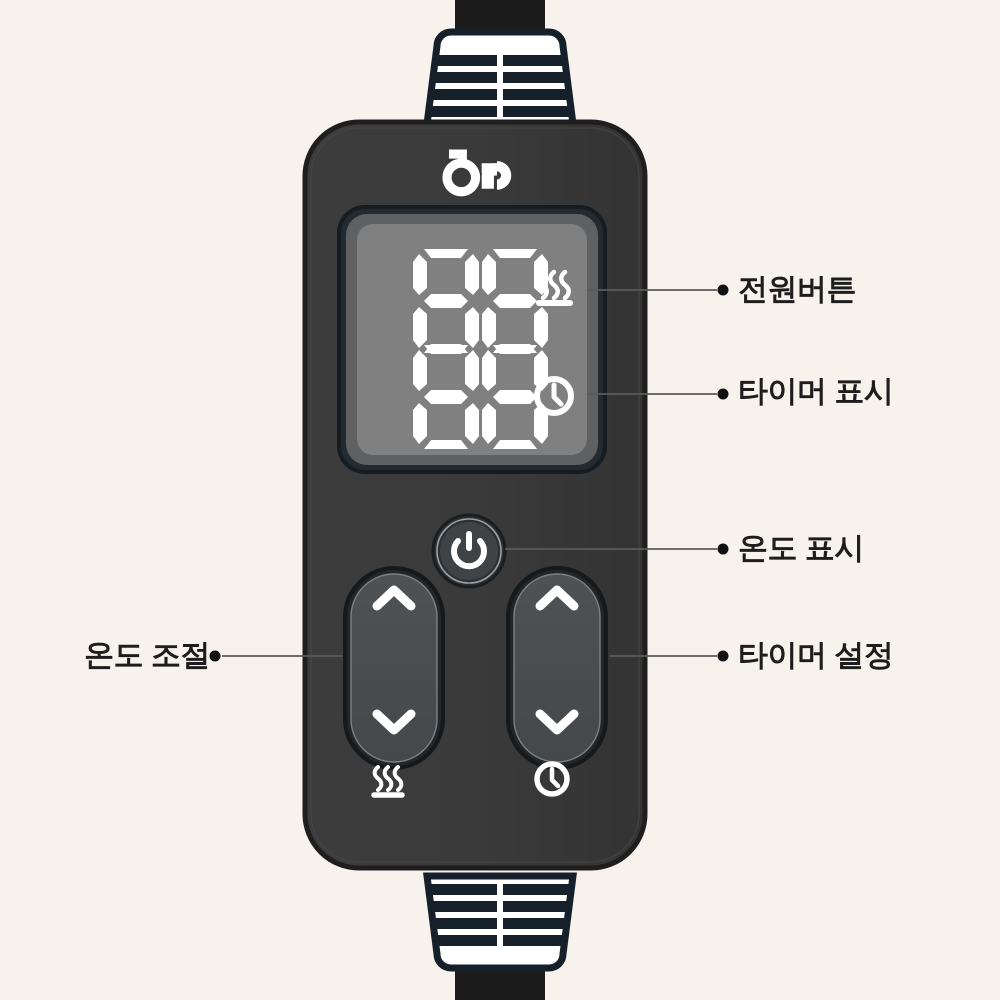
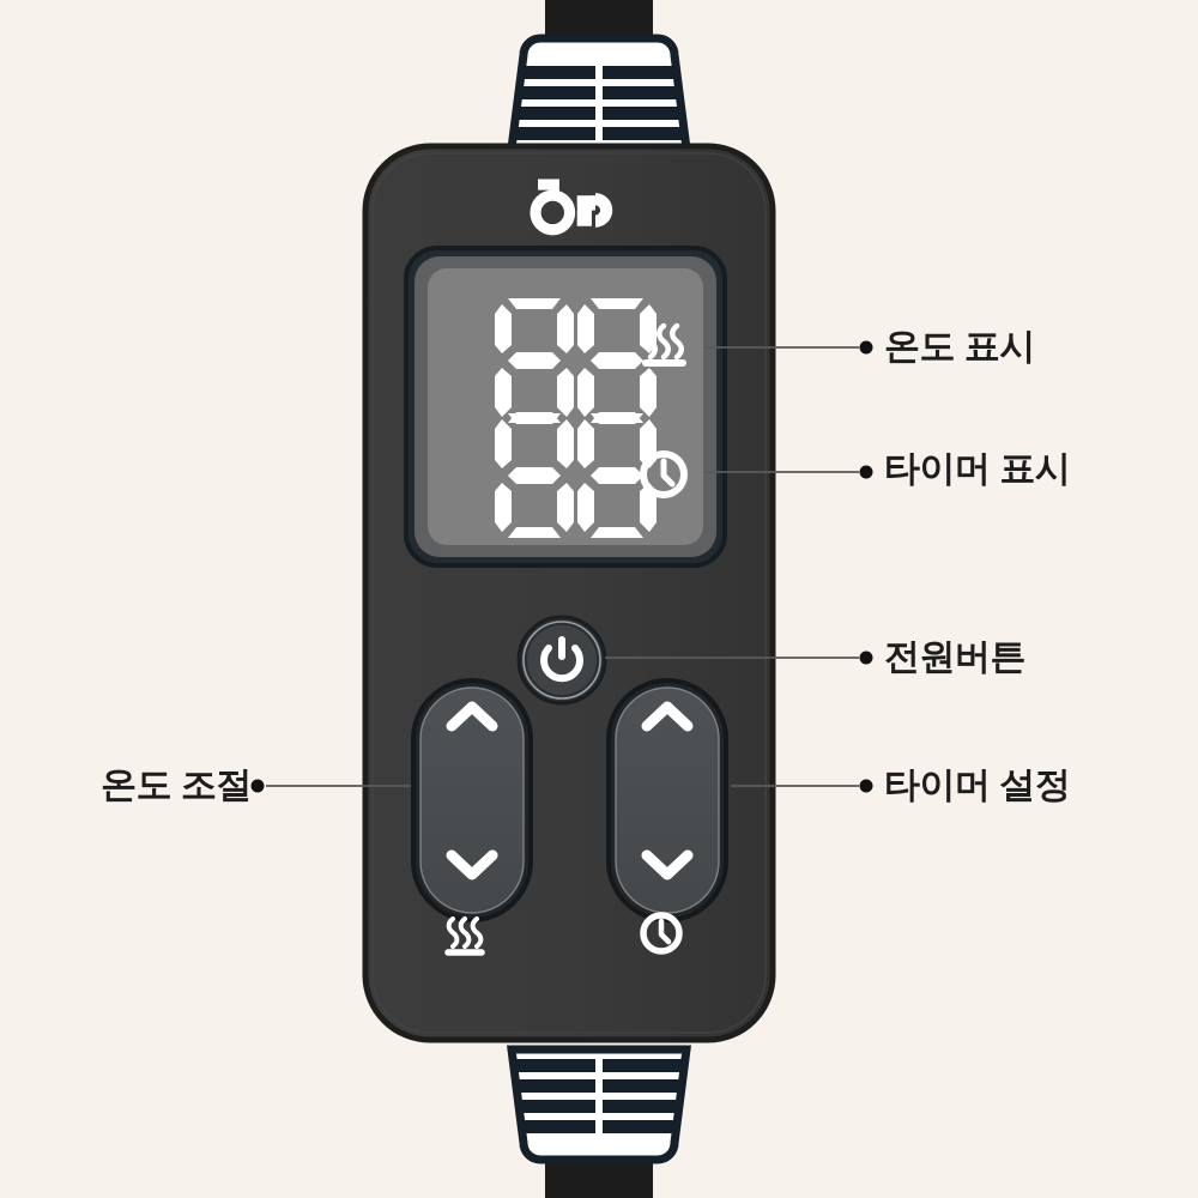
- 전원버튼
+ 온도 표시
  타이머 표시
- 온도 표시
+ 전원버튼
  타이머 설정
  온도 조절
